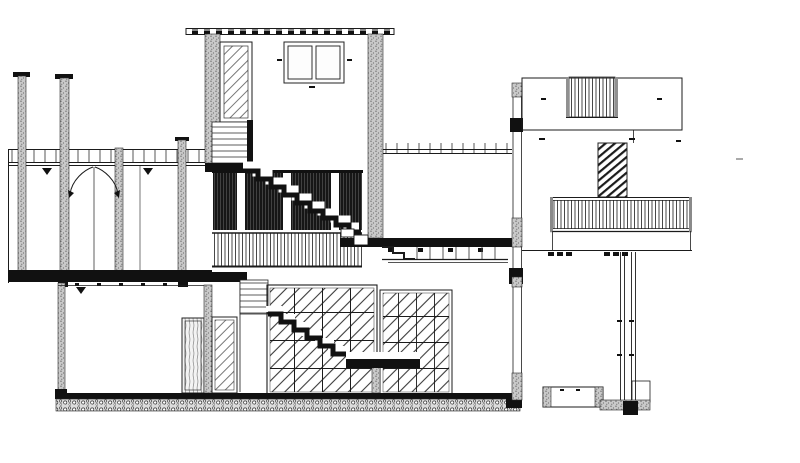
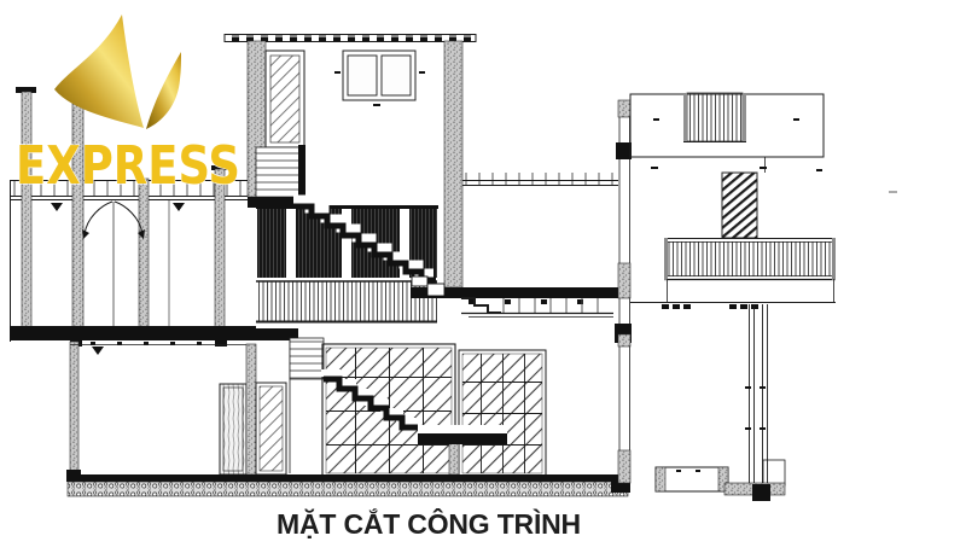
+ EXPRESS
+ MẶT CẮT CÔNG TRÌNH
